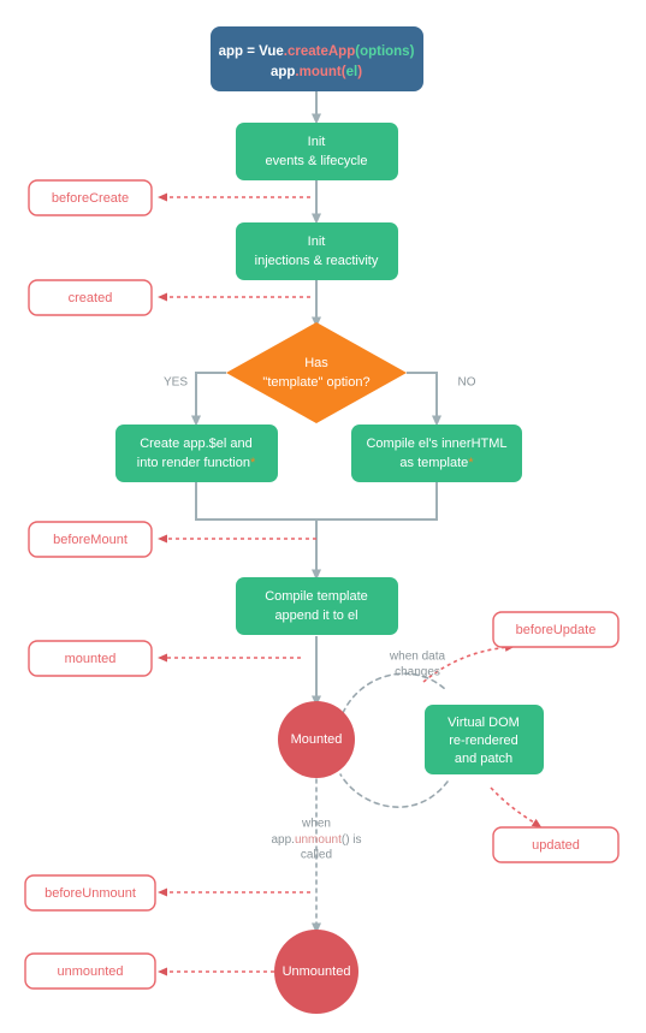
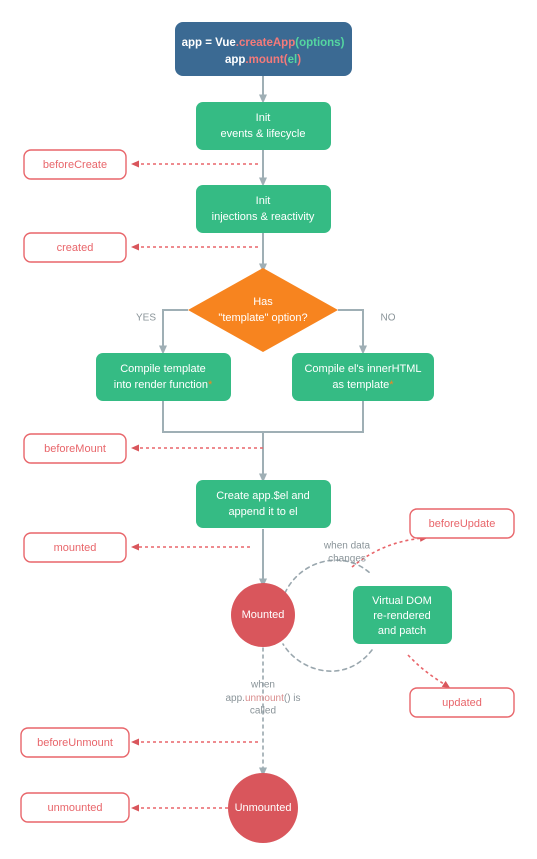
  app = Vue.createApp(options)
  app.mount(el)
  Init
  events & lifecycle
  Init
  injections & reactivity
  Has
  "template" option?
  YES
  NO
- Create app.$el and
+ Compile template
  into render function*
  Compile el's innerHTML
  as template*
- Compile template
+ Create app.$el and
  append it to el
  Mounted
  Virtual DOM
  re-rendered
  and patch
  Unmounted
  when data
  changes
  when
  app.unmount() is
  called
  beforeCreate
  created
  beforeMount
  mounted
  beforeUpdate
  updated
  beforeUnmount
  unmounted
